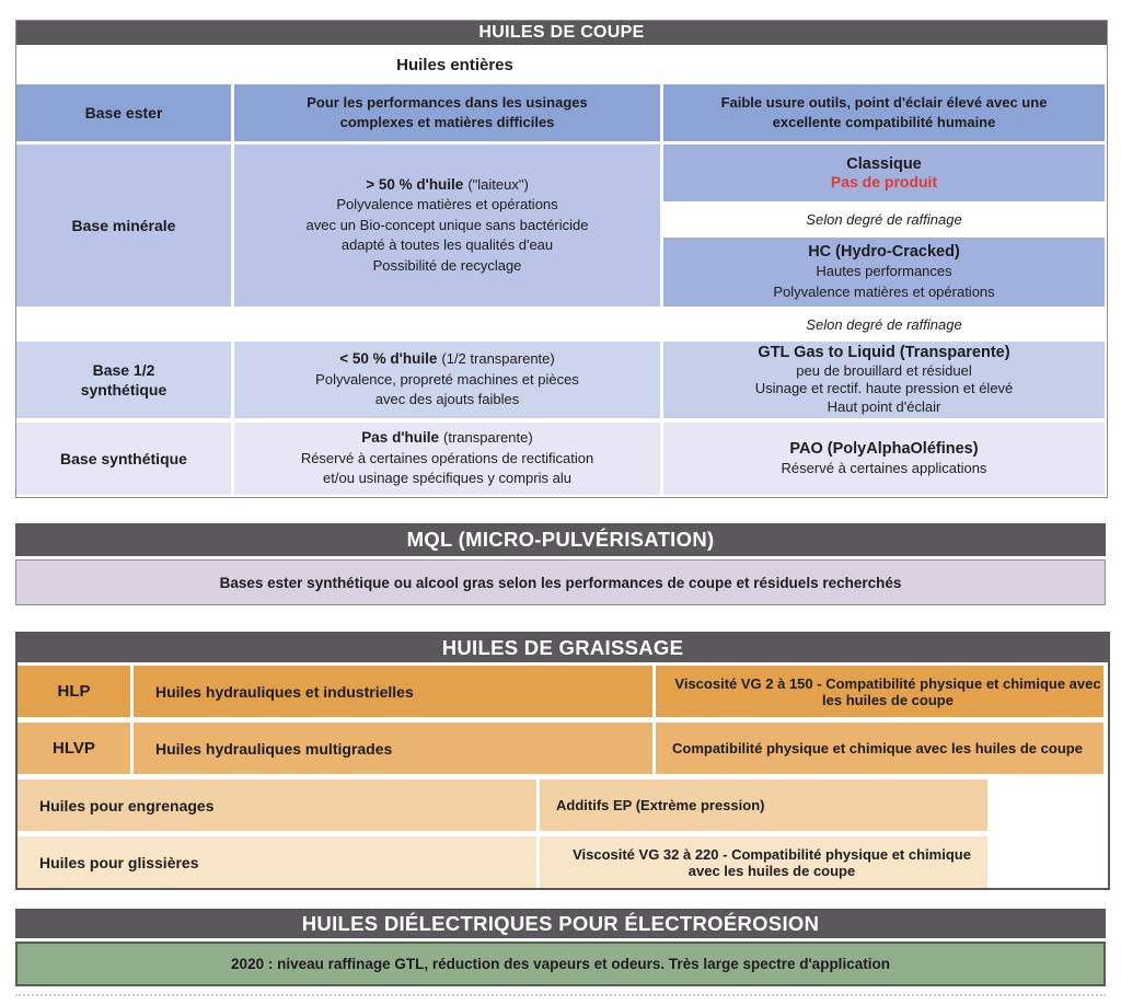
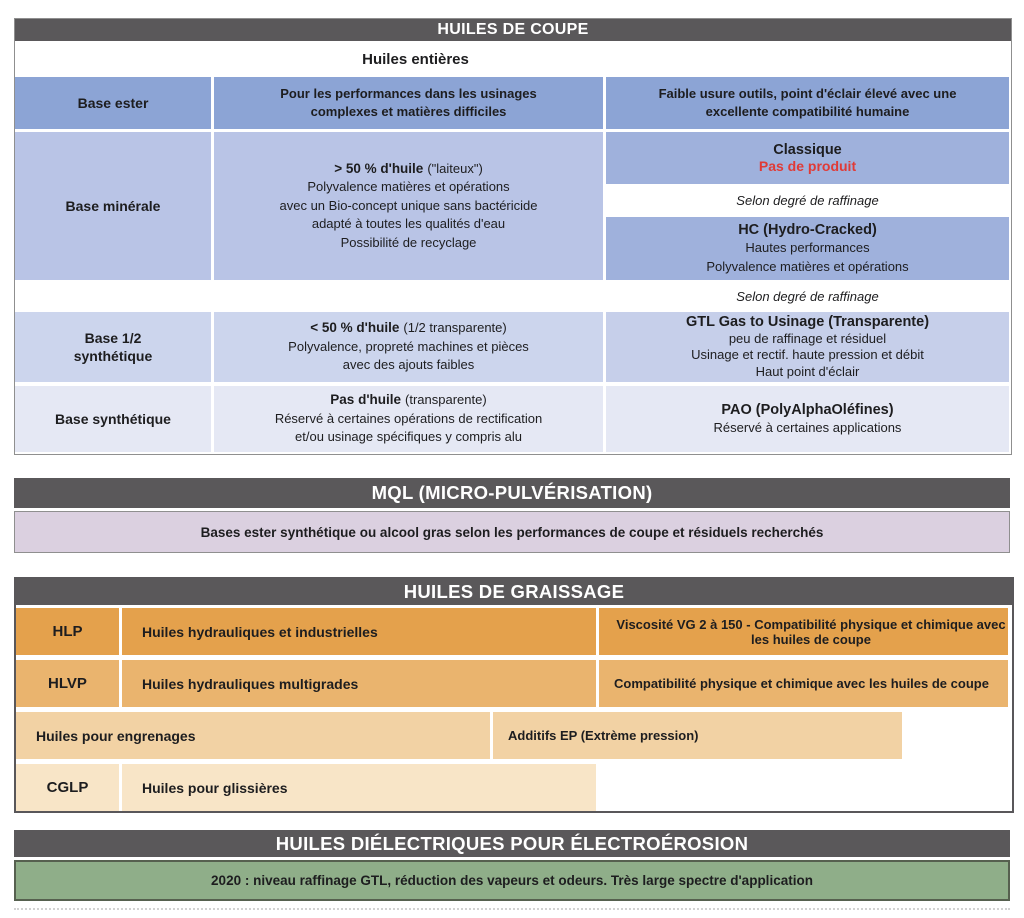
  HUILES DE COUPE
  Huiles entières
  Base ester
  Pour les performances dans les usinages
  complexes et matières difficiles
  Faible usure outils, point d'éclair élevé avec une
  excellente compatibilité humaine
  Base minérale
  > 50 % d'huile ("laiteux")
  Polyvalence matières et opérations
  avec un Bio-concept unique sans bactéricide
  adapté à toutes les qualités d'eau
  Possibilité de recyclage
  Classique
  Pas de produit
  Selon degré de raffinage
  HC (Hydro-Cracked)
  Hautes performances
  Polyvalence matières et opérations
  Selon degré de raffinage
  Base 1/2
  synthétique
  < 50 % d'huile (1/2 transparente)
  Polyvalence, propreté machines et pièces
  avec des ajouts faibles
- GTL Gas to Liquid (Transparente)
+ GTL Gas to Usinage (Transparente)
- peu de brouillard et résiduel
+ peu de raffinage et résiduel
- Usinage et rectif. haute pression et élevé
+ Usinage et rectif. haute pression et débit
  Haut point d'éclair
  Base synthétique
  Pas d'huile (transparente)
  Réservé à certaines opérations de rectification
  et/ou usinage spécifiques y compris alu
  PAO (PolyAlphaOléfines)
  Réservé à certaines applications
  MQL (MICRO-PULVÉRISATION)
  Bases ester synthétique ou alcool gras selon les performances de coupe et résiduels recherchés
  HUILES DE GRAISSAGE
  HLP
  Huiles hydrauliques et industrielles
  Viscosité VG 2 à 150 - Compatibilité physique et chimique avec les huiles de coupe
  HLVP
  Huiles hydrauliques multigrades
  Compatibilité physique et chimique avec les huiles de coupe
  Huiles pour engrenages
  Additifs EP (Extrème pression)
+ CGLP
  Huiles pour glissières
- Viscosité VG 32 à 220 - Compatibilité physique et chimique avec les huiles de coupe
  HUILES DIÉLECTRIQUES POUR ÉLECTROÉROSION
  2020 : niveau raffinage GTL, réduction des vapeurs et odeurs. Très large spectre d'application
